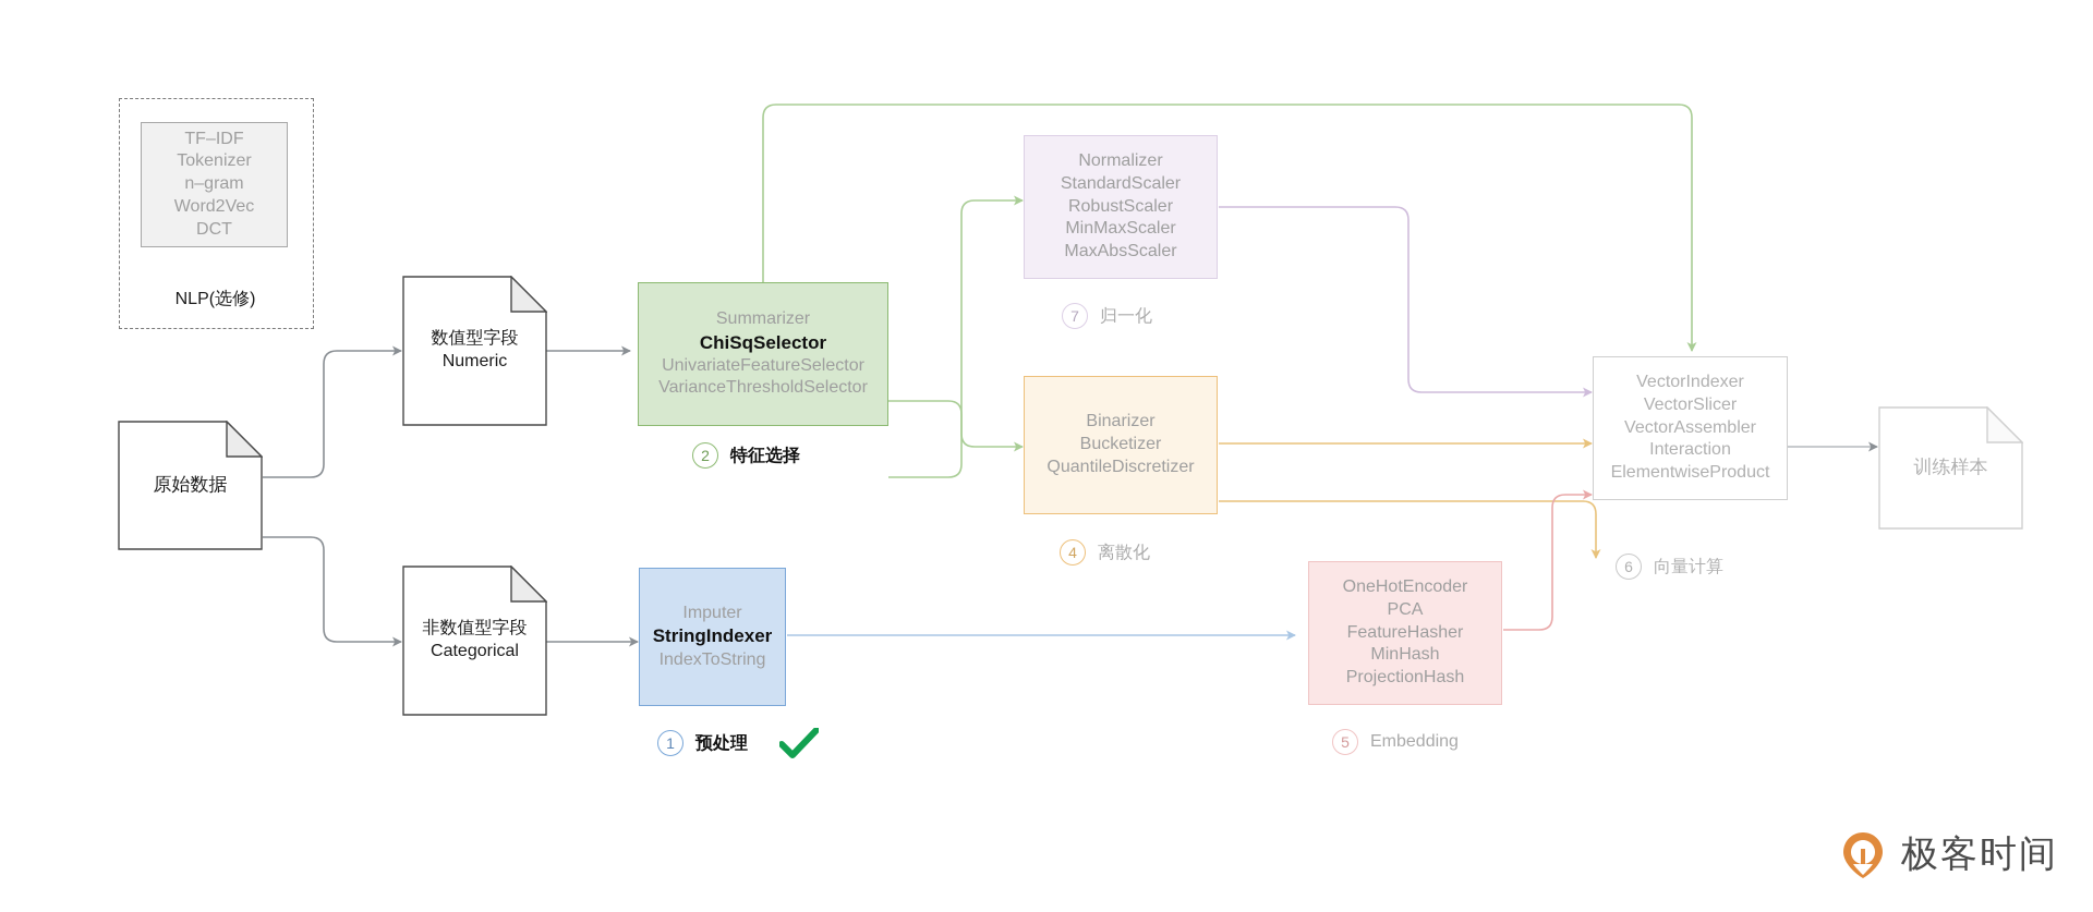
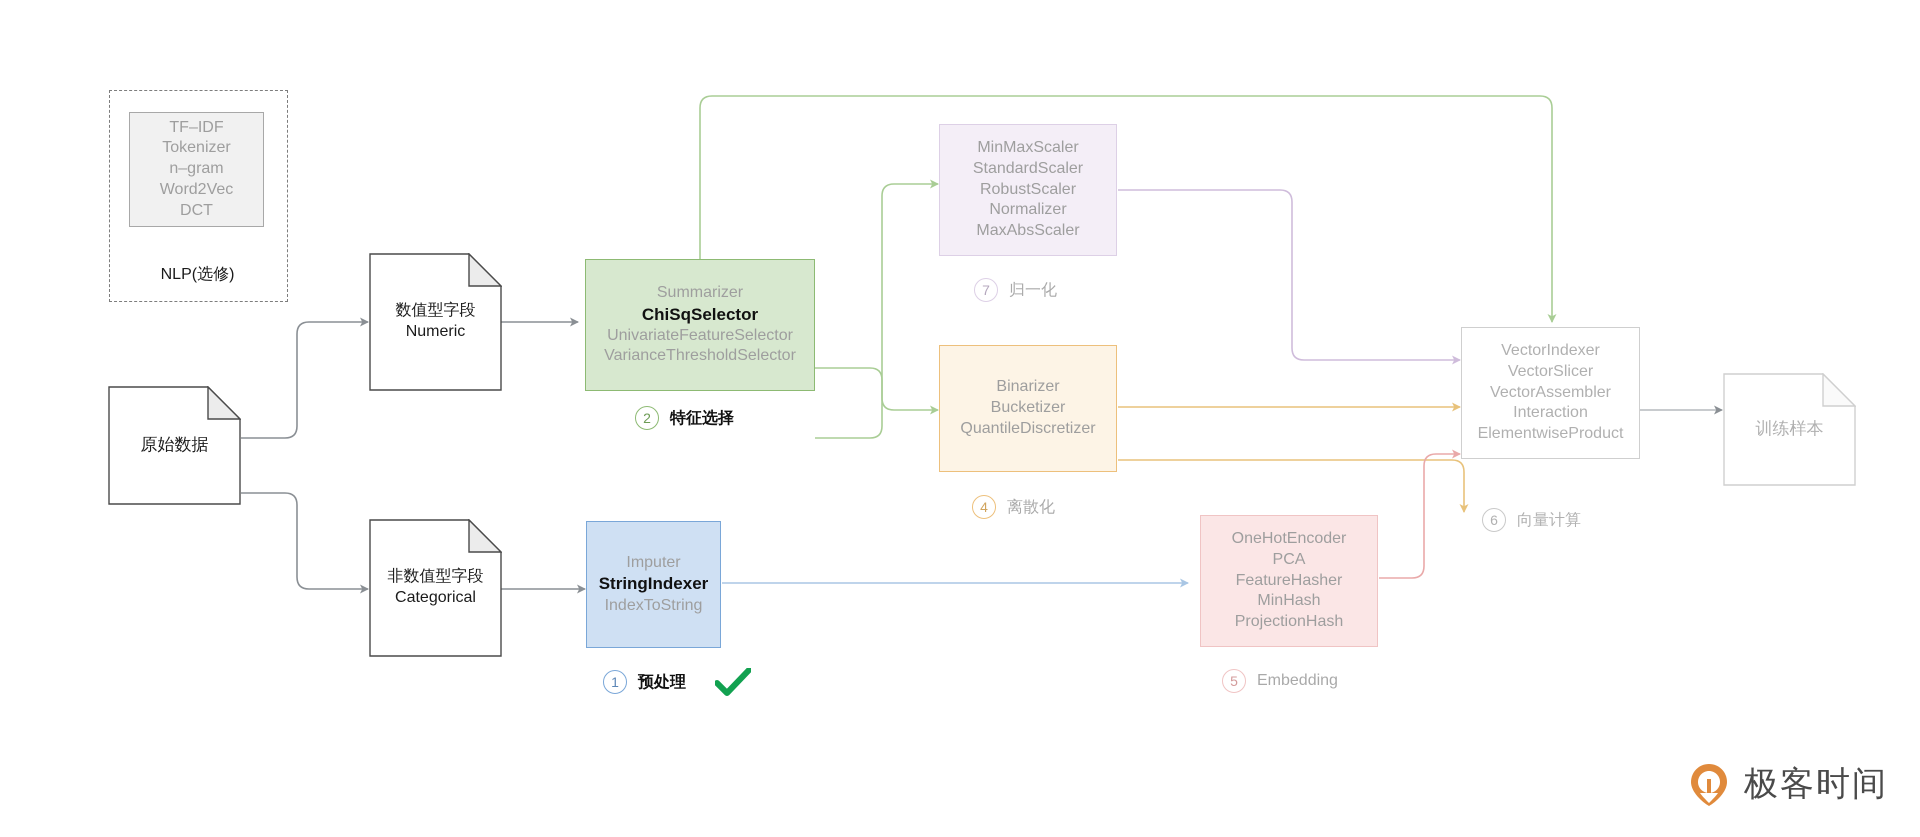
  TF–IDF
  Tokenizer
  n–gram
  Word2Vec
  DCT
  NLP(选修)
  原始数据
  数值型字段
  Numeric
  非数值型字段
  Categorical
  训练样本
  Summarizer
  ChiSqSelector
  UnivariateFeatureSelector
  VarianceThresholdSelector
- Normalizer
+ MinMaxScaler
  StandardScaler
  RobustScaler
- MinMaxScaler
+ Normalizer
  MaxAbsScaler
  Binarizer
  Bucketizer
  QuantileDiscretizer
  Imputer
  StringIndexer
  IndexToString
  OneHotEncoder
  PCA
  FeatureHasher
  MinHash
  ProjectionHash
  VectorIndexer
  VectorSlicer
  VectorAssembler
  Interaction
  ElementwiseProduct
  1
  预处理
  2
  特征选择
  7
  归一化
  4
  离散化
  5
  Embedding
  6
  向量计算
  极客时间
